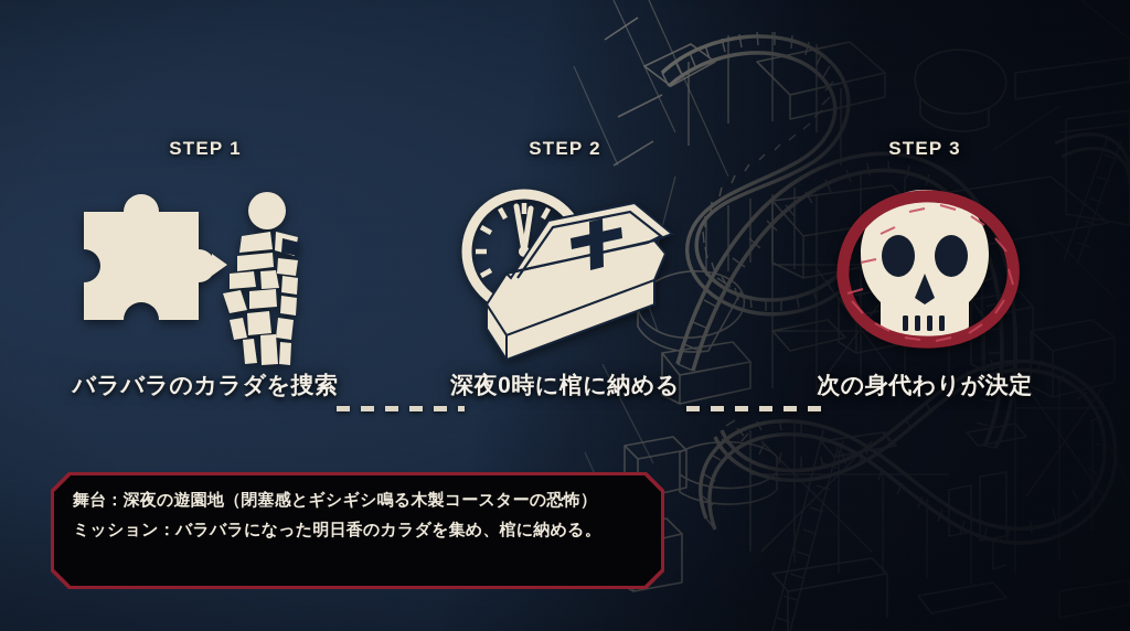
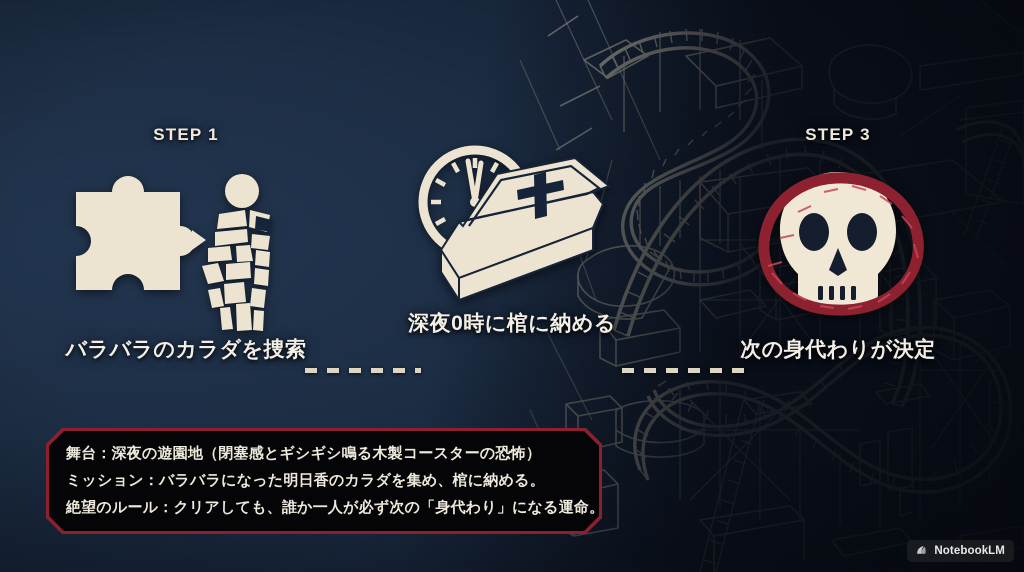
  STEP 1
  バラバラのカラダを捜索
- STEP 2
  深夜0時に棺に納める
  STEP 3
  次の身代わりが決定
  舞台：深夜の遊園地（閉塞感とギシギシ鳴る木製コースターの恐怖）
  ミッション：バラバラになった明日香のカラダを集め、棺に納める。
+ 絶望のルール：クリアしても、誰か一人が必ず次の「身代わり」になる運命。
+ NotebookLM
